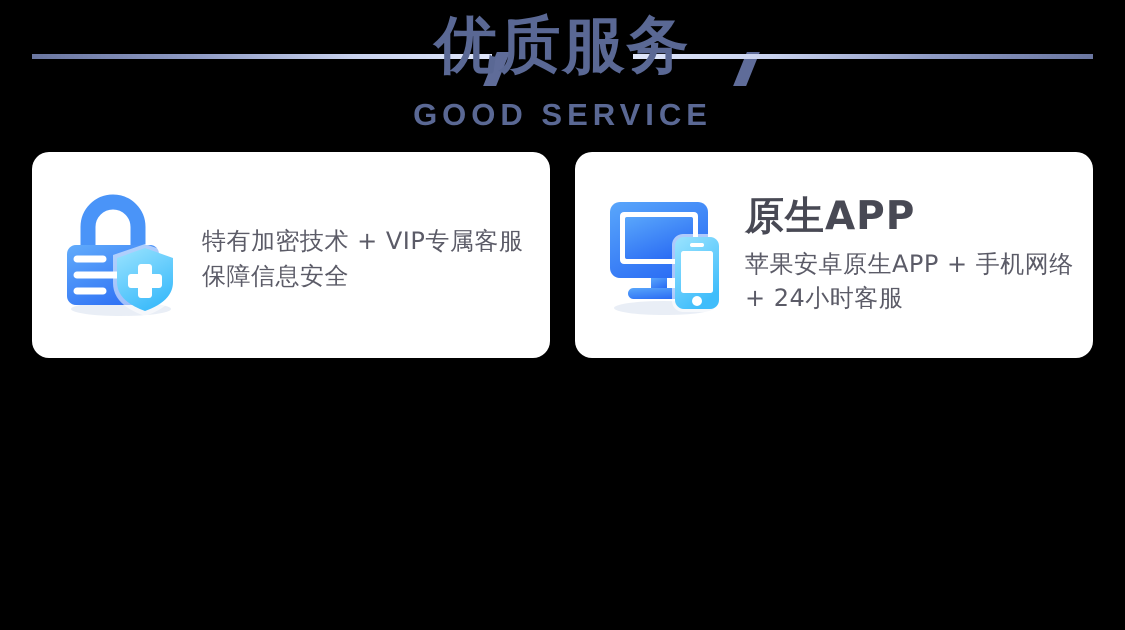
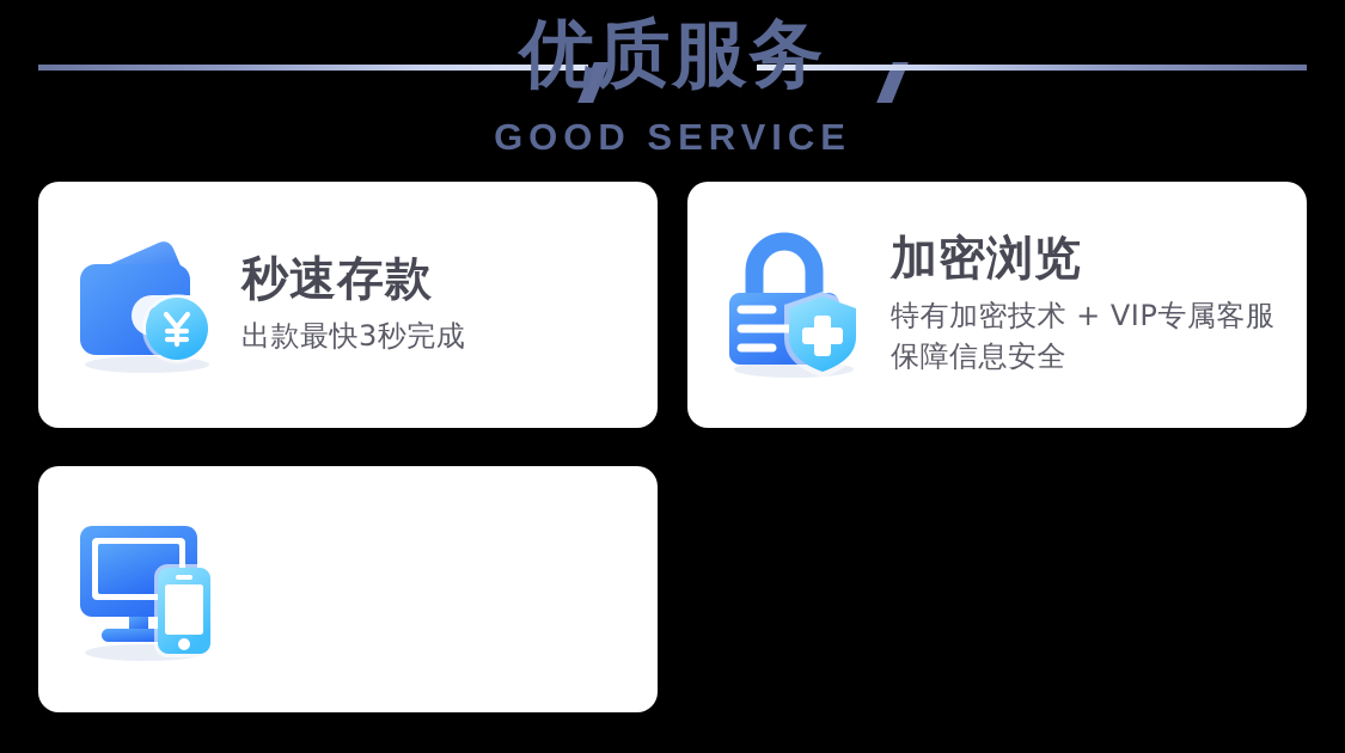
  优质服务
  GOOD SERVICE
+ 秒速存款
+ 出款最快3秒完成
+ 加密浏览
  特有加密技术 + VIP专属客服保障信息安全
- 原生APP
- 苹果安卓原生APP + 手机网络 + 24小时客服
